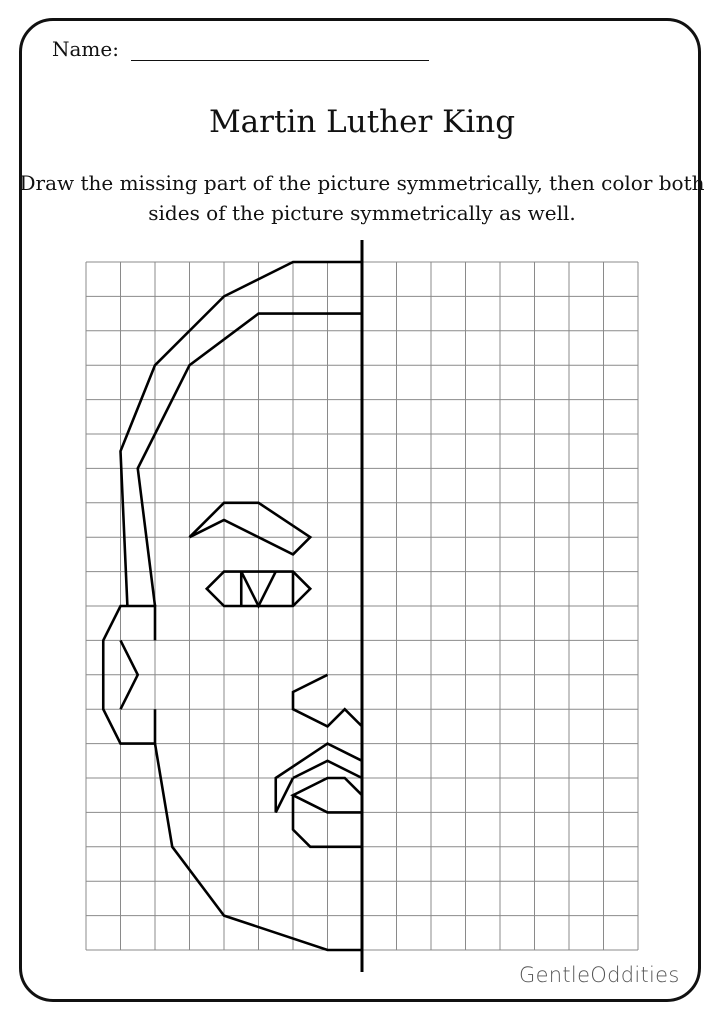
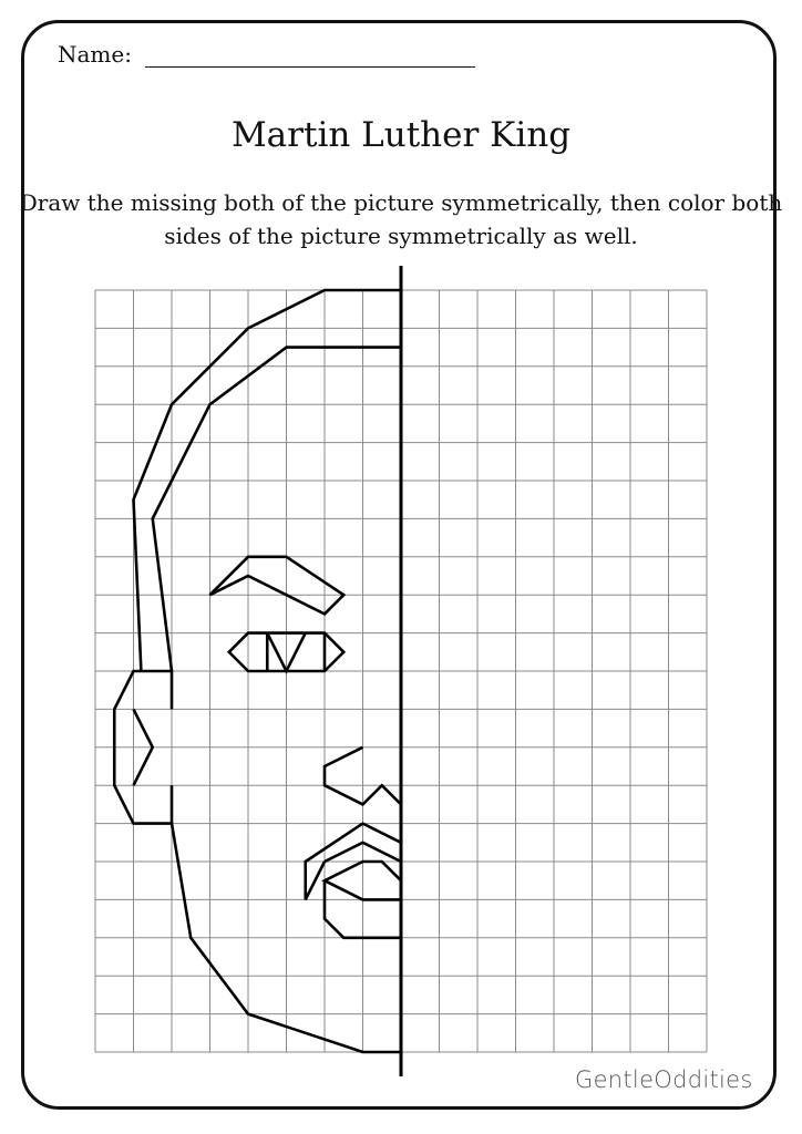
  Name:
  Martin Luther King
- Draw the missing part of the picture symmetrically, then color both sides of the picture symmetrically as well.
+ Draw the missing both of the picture symmetrically, then color both sides of the picture symmetrically as well.
  GentleOddities
